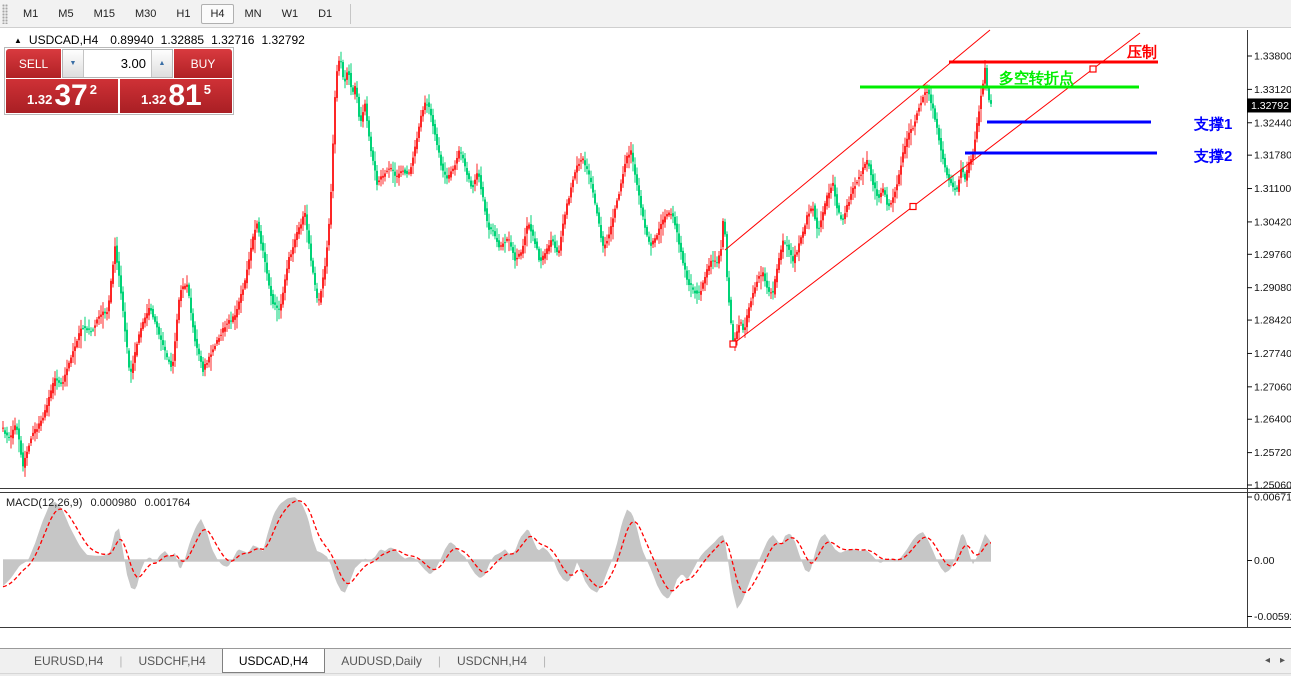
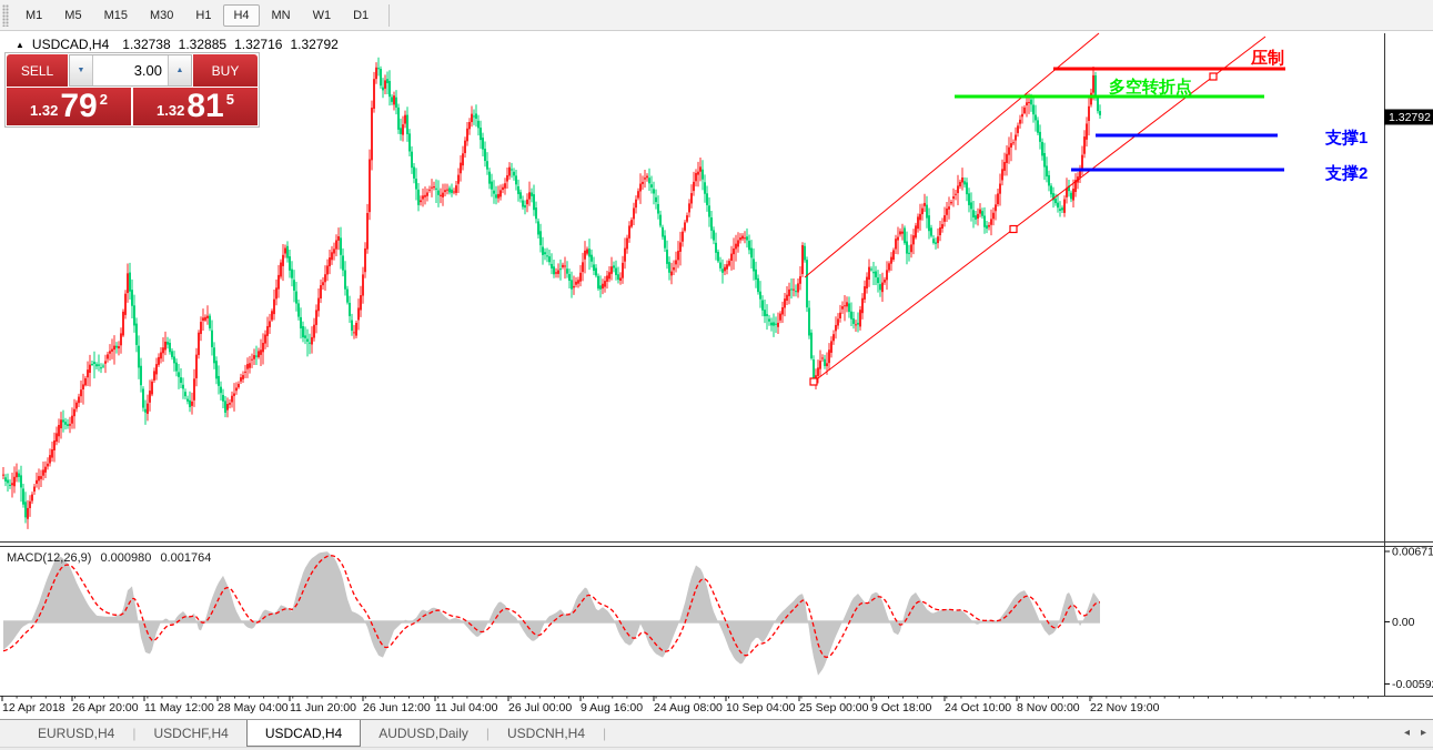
  M1
  M5
  M15
  M30
  H1
  H4
  MN
  W1
  D1
  压制
  多空转折点
  支撑1
  支撑2
- 1.33800
- 1.33120
- 1.32440
- 1.31780
- 1.31100
- 1.30420
- 1.29760
- 1.29080
- 1.28420
- 1.27740
- 1.27060
- 1.26400
- 1.25720
- 1.25060
  1.32792
  0.00671
  0.00
  -0.0059
+ 12 Apr 2018
+ 26 Apr 20:00
+ 11 May 12:00
+ 28 May 04:00
+ 11 Jun 20:00
+ 26 Jun 12:00
+ 11 Jul 04:00
+ 26 Jul 00:00
+ 9 Aug 16:00
+ 24 Aug 08:00
+ 10 Sep 04:00
+ 25 Sep 00:00
+ 9 Oct 18:00
+ 24 Oct 10:00
+ 8 Nov 00:00
+ 22 Nov 19:00
  ▲
  USDCAD,H4
- 0.89940
+ 1.32738
  1.32885
  1.32716
  1.32792
  SELL
  3.00
  BUY
  1.32
- 37
+ 79
  2
  1.32
  81
  5
  MACD(12,26,9) 0.000980 0.001764
  EURUSD,H4
  |
  USDCHF,H4
  USDCAD,H4
  AUDUSD,Daily
  |
  USDCNH,H4
  |
  ◂
  ▸
